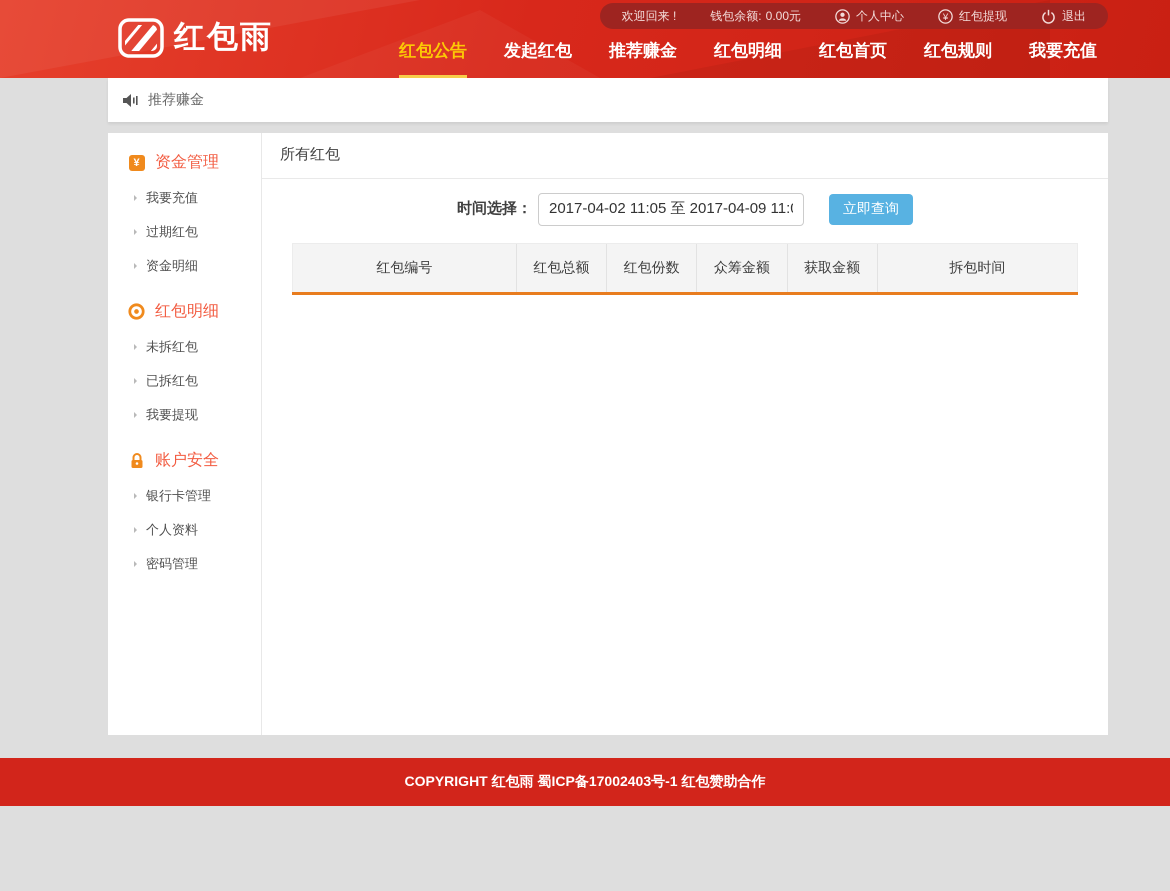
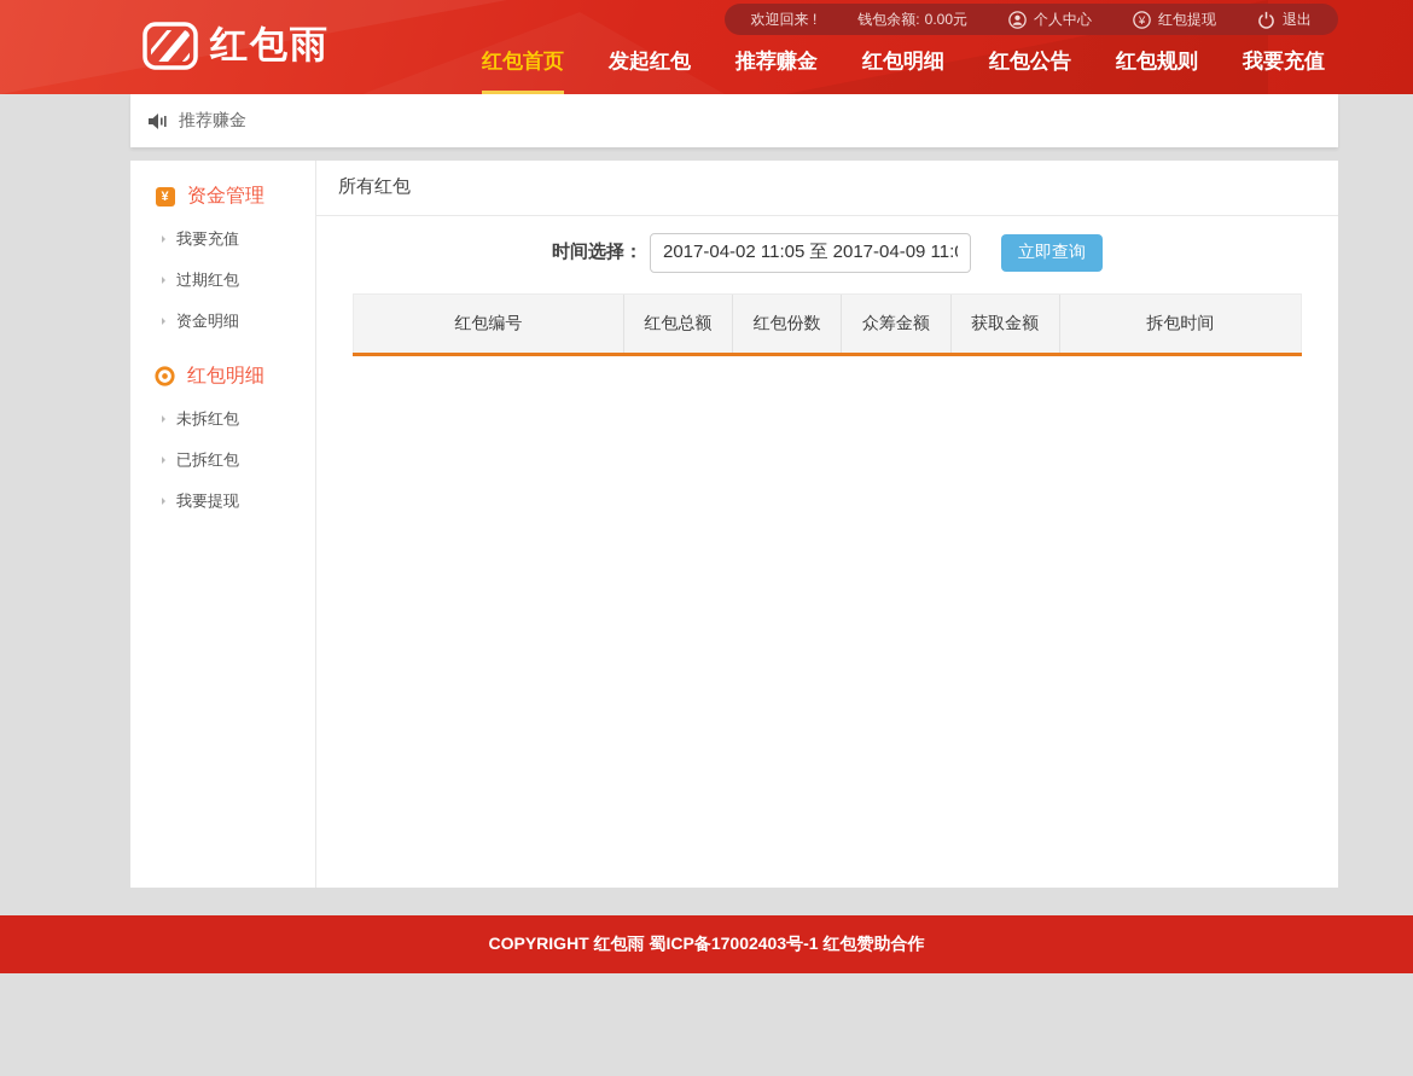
  红包雨
  欢迎回来 !
  钱包余额:
  0.00元
  个人中心
  ¥
  红包提现
  退出
- 红包公告
+ 红包首页
  发起红包
  推荐赚金
  红包明细
- 红包首页
+ 红包公告
  红包规则
  我要充值
  推荐赚金
  ¥
  资金管理
  我要充值
  过期红包
  资金明细
  红包明细
  未拆红包
  已拆红包
  我要提现
- 账户安全
- 银行卡管理
- 个人资料
- 密码管理
  所有红包
  时间选择：
  2017-04-02 11:05 至 2017-04-09 11:
  立即查询
  红包编号	红包总额	红包份数	众筹金额	获取金额	拆包时间
  COPYRIGHT 红包雨 蜀ICP备17002403号-1 红包赞助合作
